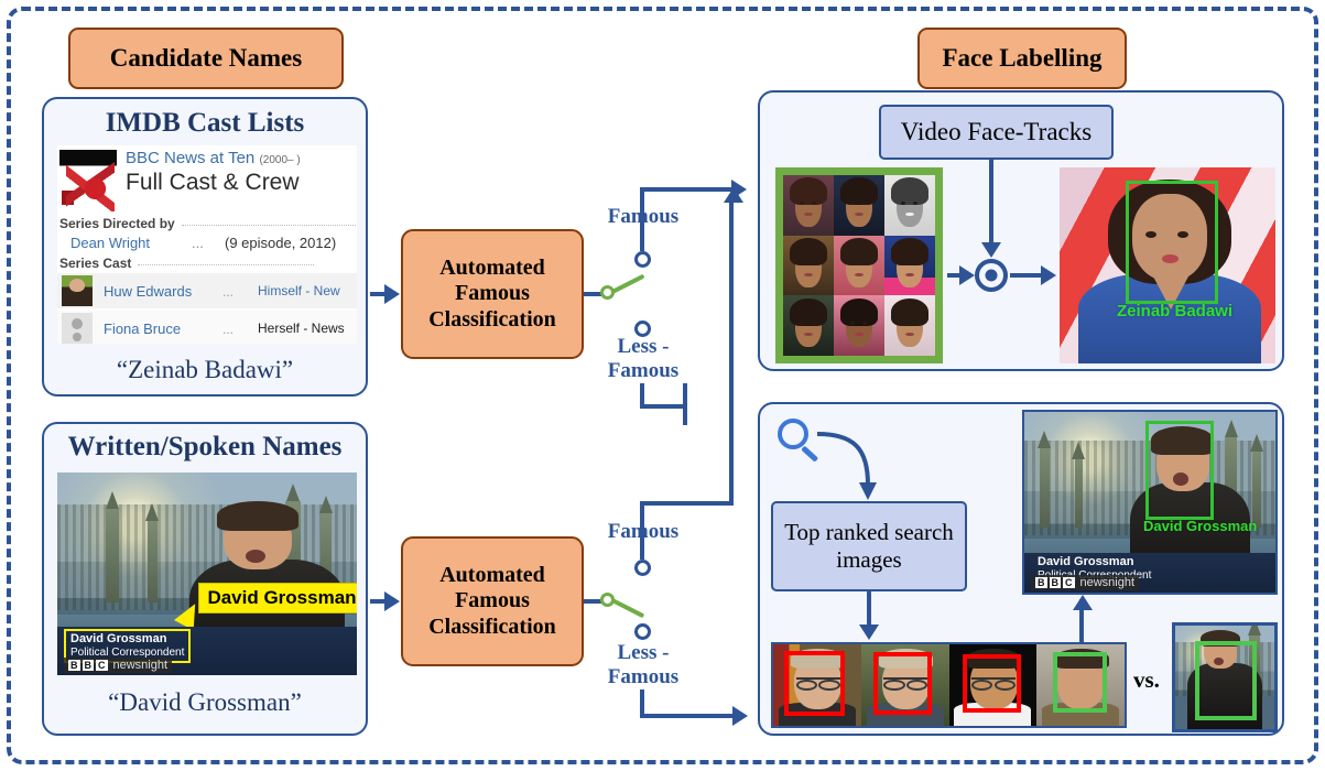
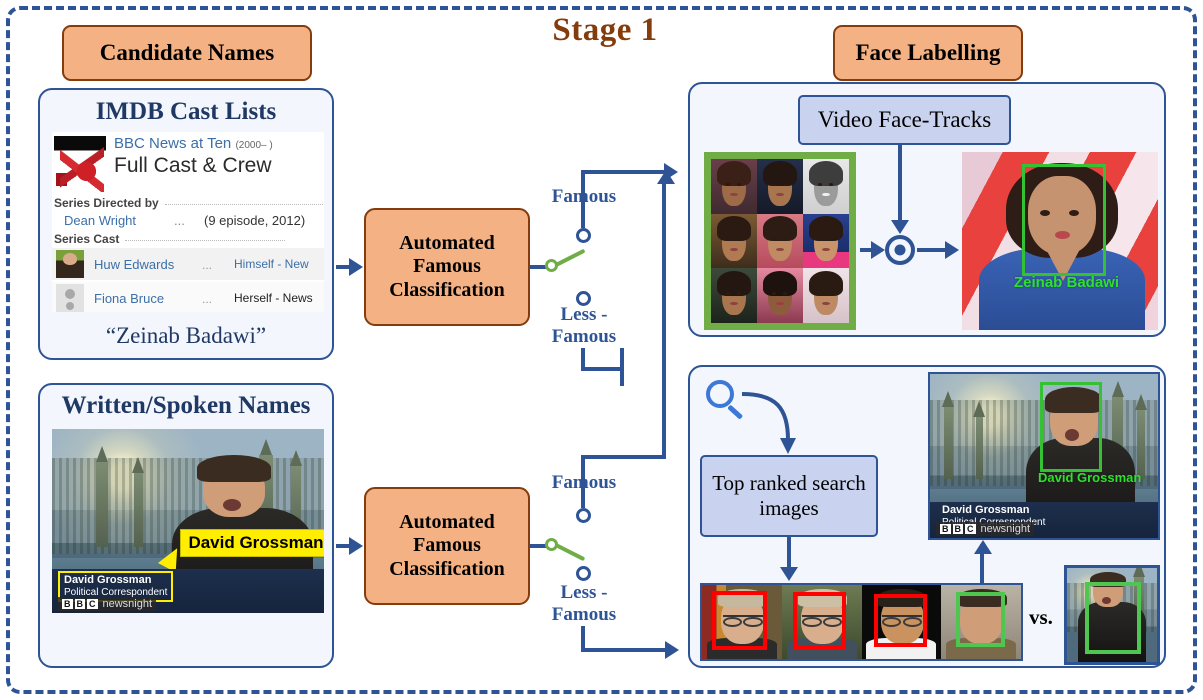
+ Stage 1
  Candidate Names
  Face Labelling
  IMDB Cast Lists
  BBC News at Ten (2000– )
  Full Cast & Crew
  Series Directed by
  Dean Wright
  ...
  (9 episode, 2012)
  Series Cast
  Huw Edwards
  ...
  Himself - New
  Fiona Bruce
  ...
  Herself - News
  “Zeinab Badawi”
  Written/Spoken Names
  David Grossman
  David Grossman
  Political Correspondent
  B
  B
  C
  newsnight
- “David Grossman”
  Automated
  Famous
  Classification
  Automated
  Famous
  Classification
  Faous
  Less -
  Famous
  Faous
  Less -
  Famous
  Video Face-Tracks
  Zeinab Badawi
  Top ranked search images
  David Grossman
  David Grossman
  Political Correspondent
  B
  B
  C
  newsnight
  vs.
